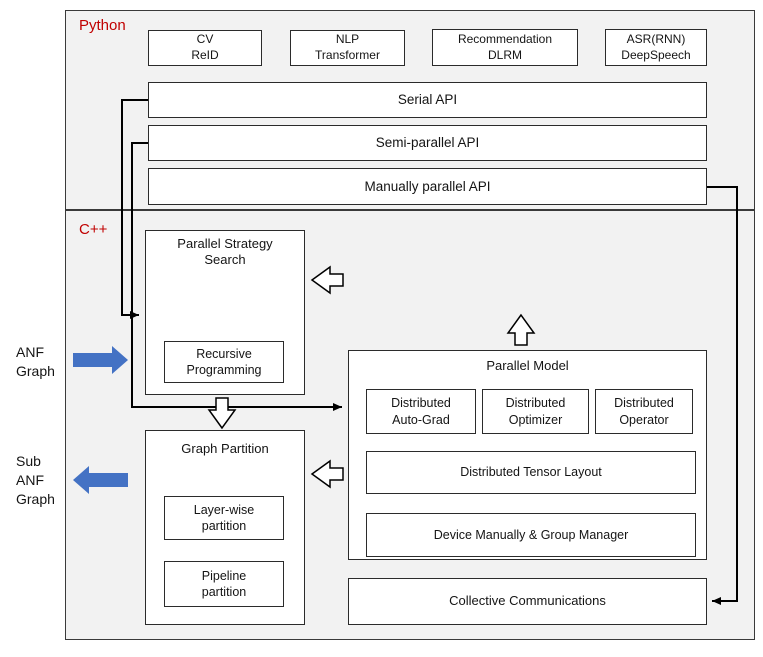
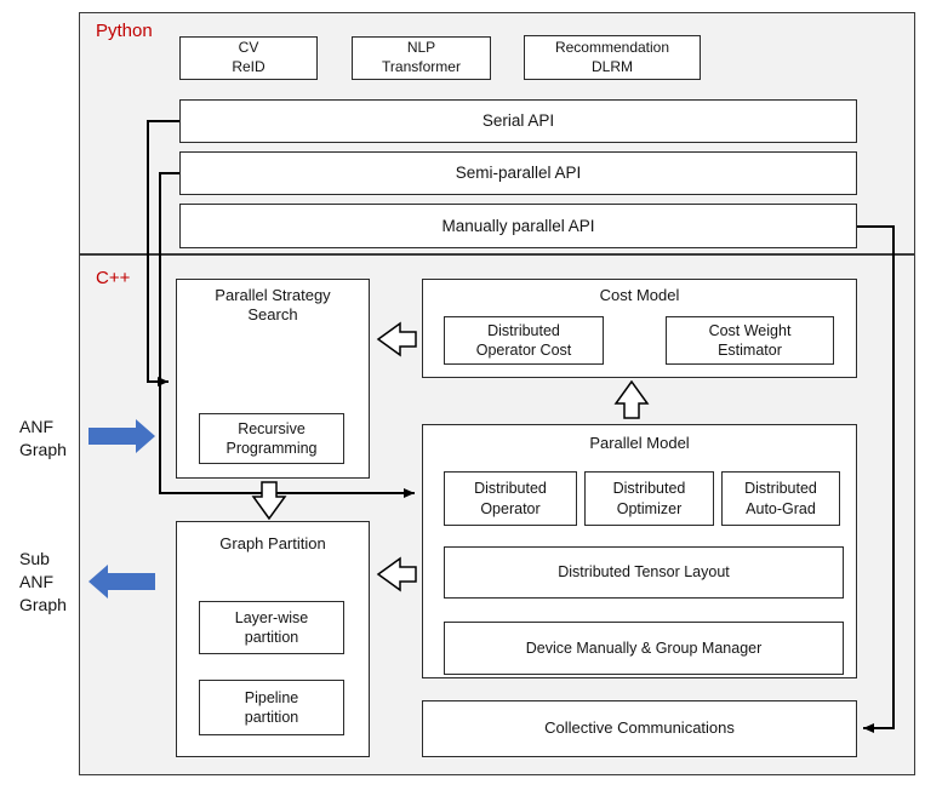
  Python
  C++
  CV
  ReID
  NLP
  Transformer
  Recommendation
  DLRM
- ASR(RNN)
- DeepSpeech
  Serial API
  Semi-parallel API
  Manually parallel API
  Parallel Strategy Search
  Recursive Programming
+ Cost Model
+ Distributed Operator Cost
+ Cost Weight Estimator
  Parallel Model
- Distributed Auto-Grad
+ Distributed Operator
  Distributed Optimizer
- Distributed Operator
+ Distributed Auto-Grad
  Distributed Tensor Layout
  Device Manually & Group Manager
  Graph Partition
  Layer-wise partition
  Pipeline partition
  Collective Communications
  ANF
  Graph
  Sub
  ANF
  Graph
